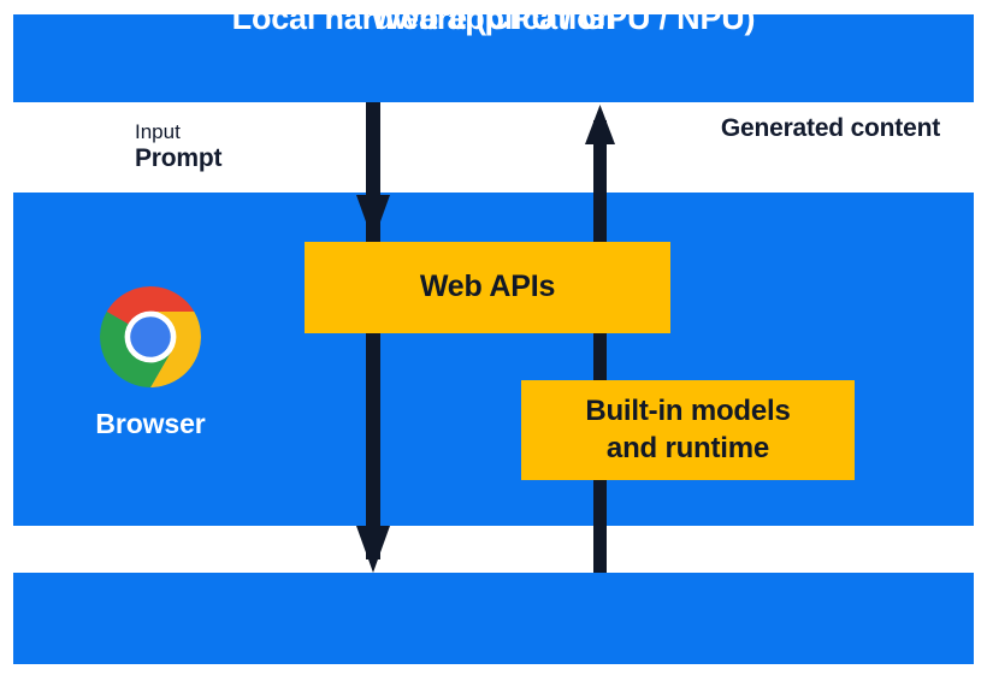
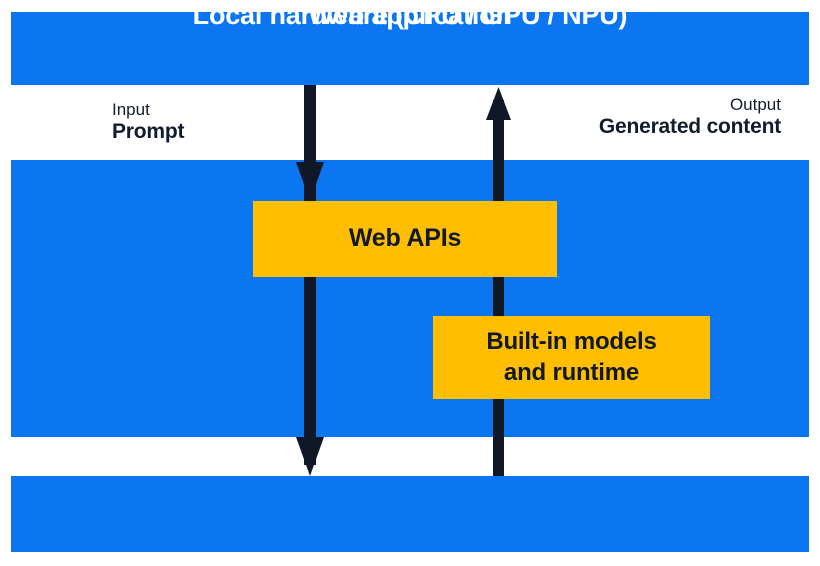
  Web application
  Local hardware (CPU / GPU / NPU)
  Input
  Prompt
+ Output
  Generated content
- Browser
  Web APIs
  Built-in models
  and runtime
